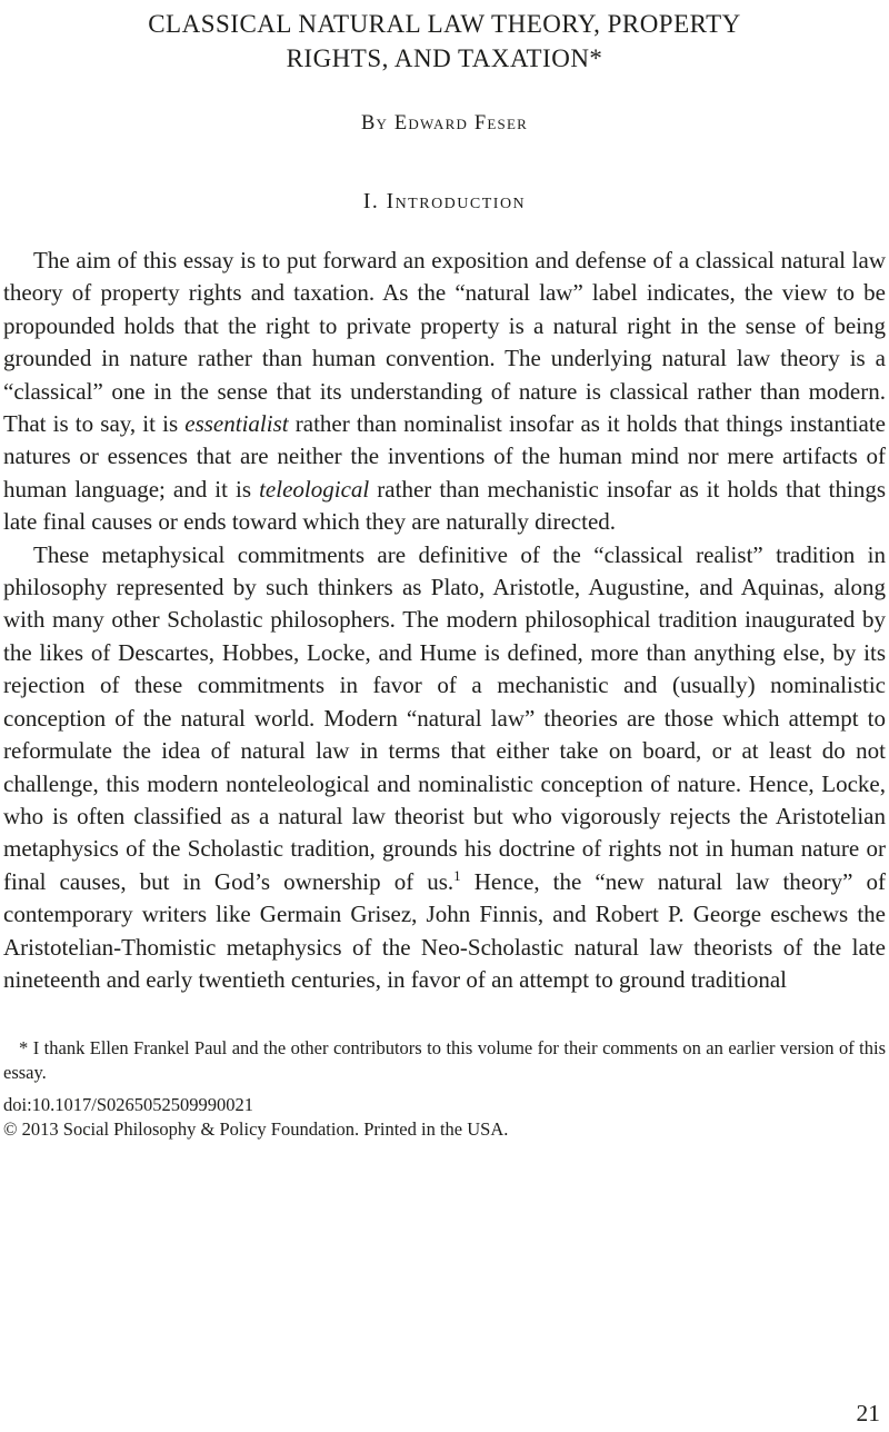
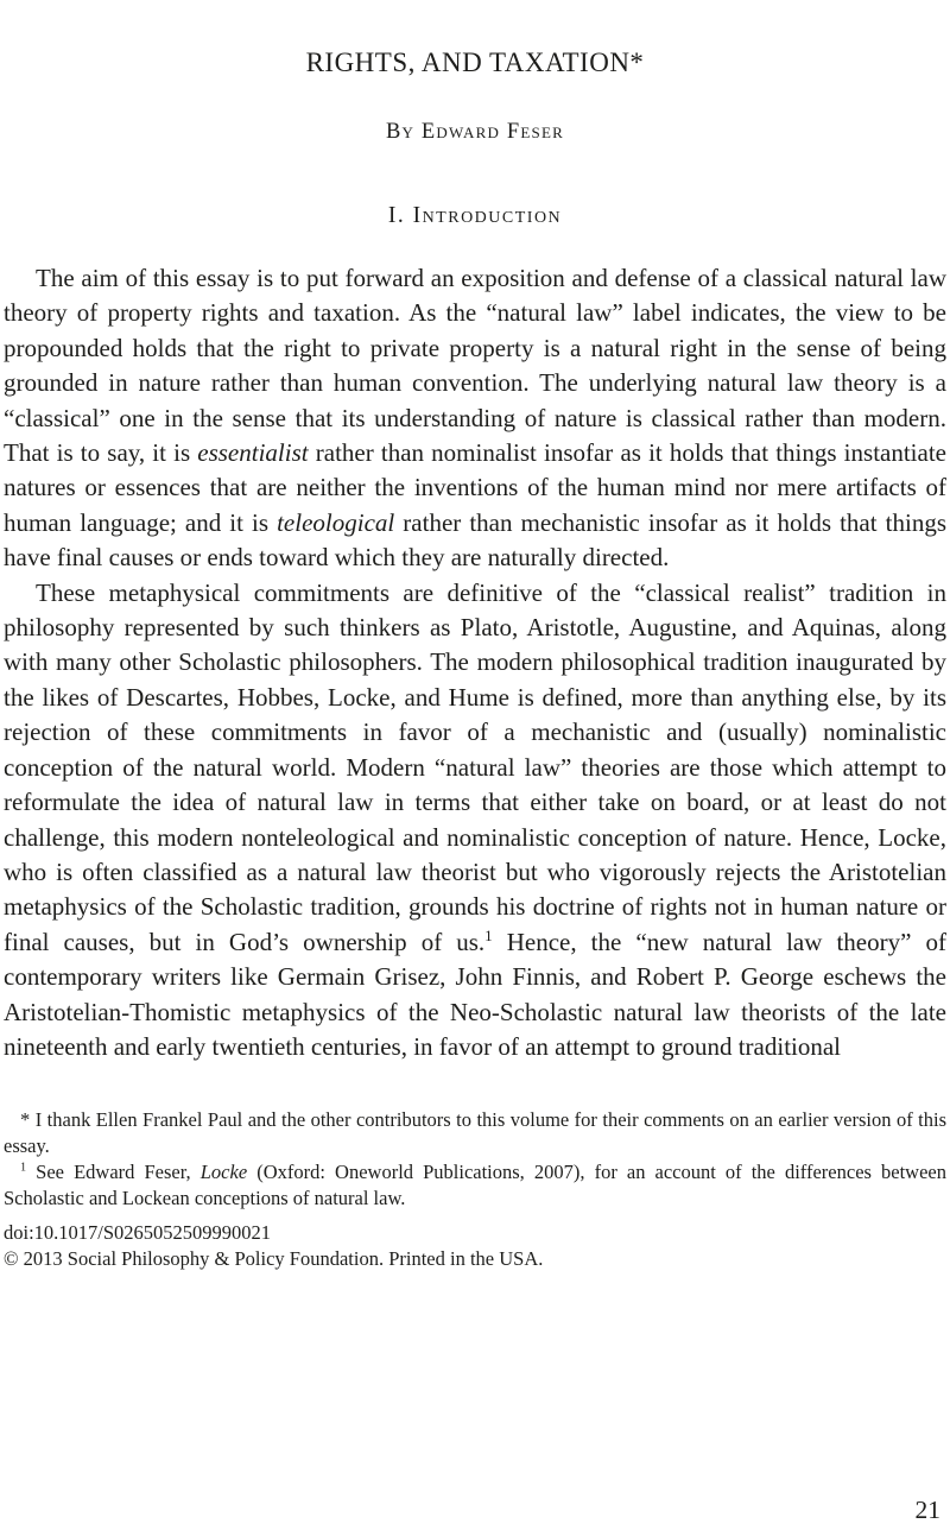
- CLASSICAL NATURAL LAW THEORY, PROPERTY
  RIGHTS, AND TAXATION*
  By Edward Feser
  I. Introduction
- The aim of this essay is to put forward an exposition and defense of a classical natural law theory of property rights and taxation. As the “natural law” label indicates, the view to be propounded holds that the right to private property is a natural right in the sense of being grounded in nature rather than human convention. The underlying natural law theory is a “classical” one in the sense that its understanding of nature is classical rather than modern. That is to say, it is essentialist rather than nominalist insofar as it holds that things instantiate natures or essences that are neither the inventions of the human mind nor mere artifacts of human language; and it is teleological rather than mechanistic insofar as it holds that things late final causes or ends toward which they are naturally directed.
+ The aim of this essay is to put forward an exposition and defense of a classical natural law theory of property rights and taxation. As the “natural law” label indicates, the view to be propounded holds that the right to private property is a natural right in the sense of being grounded in nature rather than human convention. The underlying natural law theory is a “classical” one in the sense that its understanding of nature is classical rather than modern. That is to say, it is essentialist rather than nominalist insofar as it holds that things instantiate natures or essences that are neither the inventions of the human mind nor mere artifacts of human language; and it is teleological rather than mechanistic insofar as it holds that things have final causes or ends toward which they are naturally directed.
  These metaphysical commitments are definitive of the “classical realist” tradition in philosophy represented by such thinkers as Plato, Aristotle, Augustine, and Aquinas, along with many other Scholastic philosophers. The modern philosophical tradition inaugurated by the likes of Descartes, Hobbes, Locke, and Hume is defined, more than anything else, by its rejection of these commitments in favor of a mechanistic and (usually) nominalistic conception of the natural world. Modern “natural law” theories are those which attempt to reformulate the idea of natural law in terms that either take on board, or at least do not challenge, this modern nonteleological and nominalistic conception of nature. Hence, Locke, who is often classified as a natural law theorist but who vigorously rejects the Aristotelian metaphysics of the Scholastic tradition, grounds his doctrine of rights not in human nature or final causes, but in God’s ownership of us.1 Hence, the “new natural law theory” of contemporary writers like Germain Grisez, John Finnis, and Robert P. George eschews the Aristotelian-Thomistic metaphysics of the Neo-Scholastic natural law theorists of the late nineteenth and early twentieth centuries, in favor of an attempt to ground traditional
  * I thank Ellen Frankel Paul and the other contributors to this volume for their comments on an earlier version of this essay.
+ 1 See Edward Feser, Locke (Oxford: Oneworld Publications, 2007), for an account of the differences between Scholastic and Lockean conceptions of natural law.
  doi:10.1017/S0265052509990021
  © 2013 Social Philosophy & Policy Foundation. Printed in the USA.
  21
